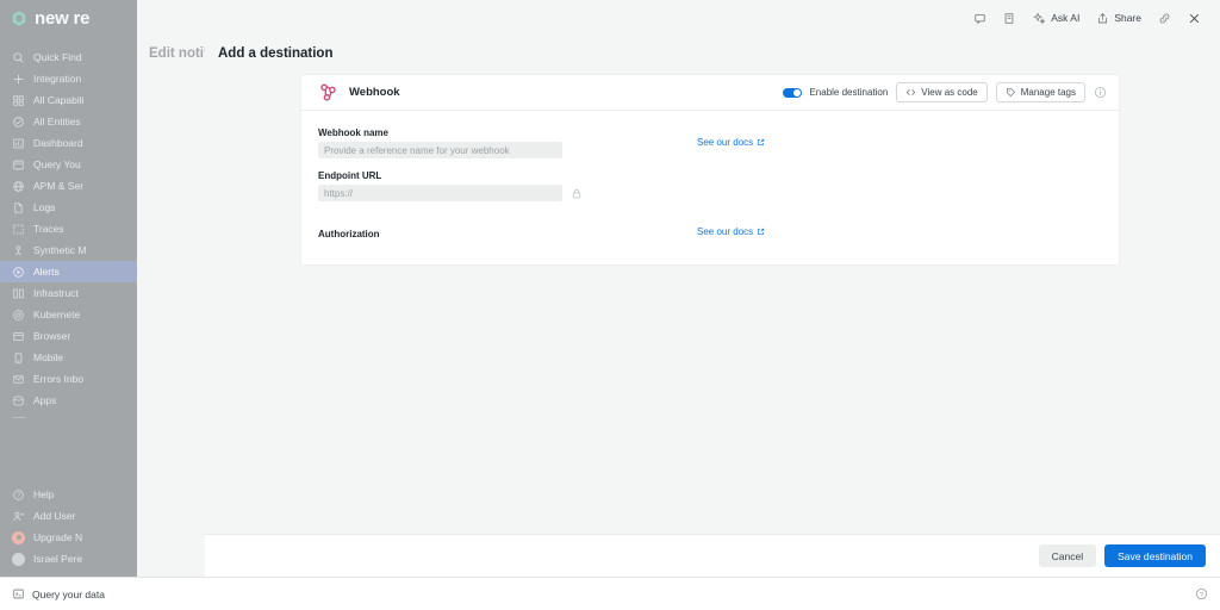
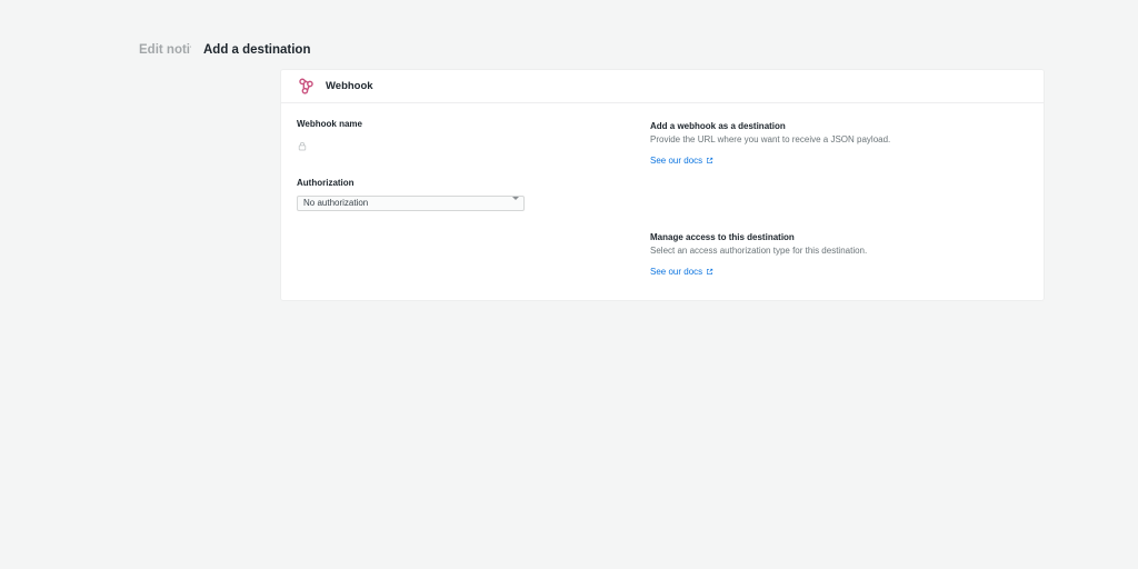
- new re
- Quick Find
- Integration
- All Capabili
- All Entities
- Dashboard
- Query You
- APM & Ser
- Logs
- Traces
- Synthetic M
- Alerts
- Infrastruct
- Kubernete
- Browser
- Mobile
- Errors Inbo
- Apps
- Help
- Add User
- Upgrade N
- Israel Pere
  Edit noti
- Ask AI
- Share
  Add a destination
  Webhook
- Enable destination
- View as code
- Manage tags
  Webhook name
- Provide a reference name for your webhook
- Endpoint URL
- https://
  Authorization
+ No authorization
+ Add a webhook as a destination
+ Provide the URL where you want to receive a JSON payload.
  See our docs
+ Manage access to this destination
+ Select an access authorization type for this destination.
  See our docs
- Cancel
- Save destination
- Query your data
